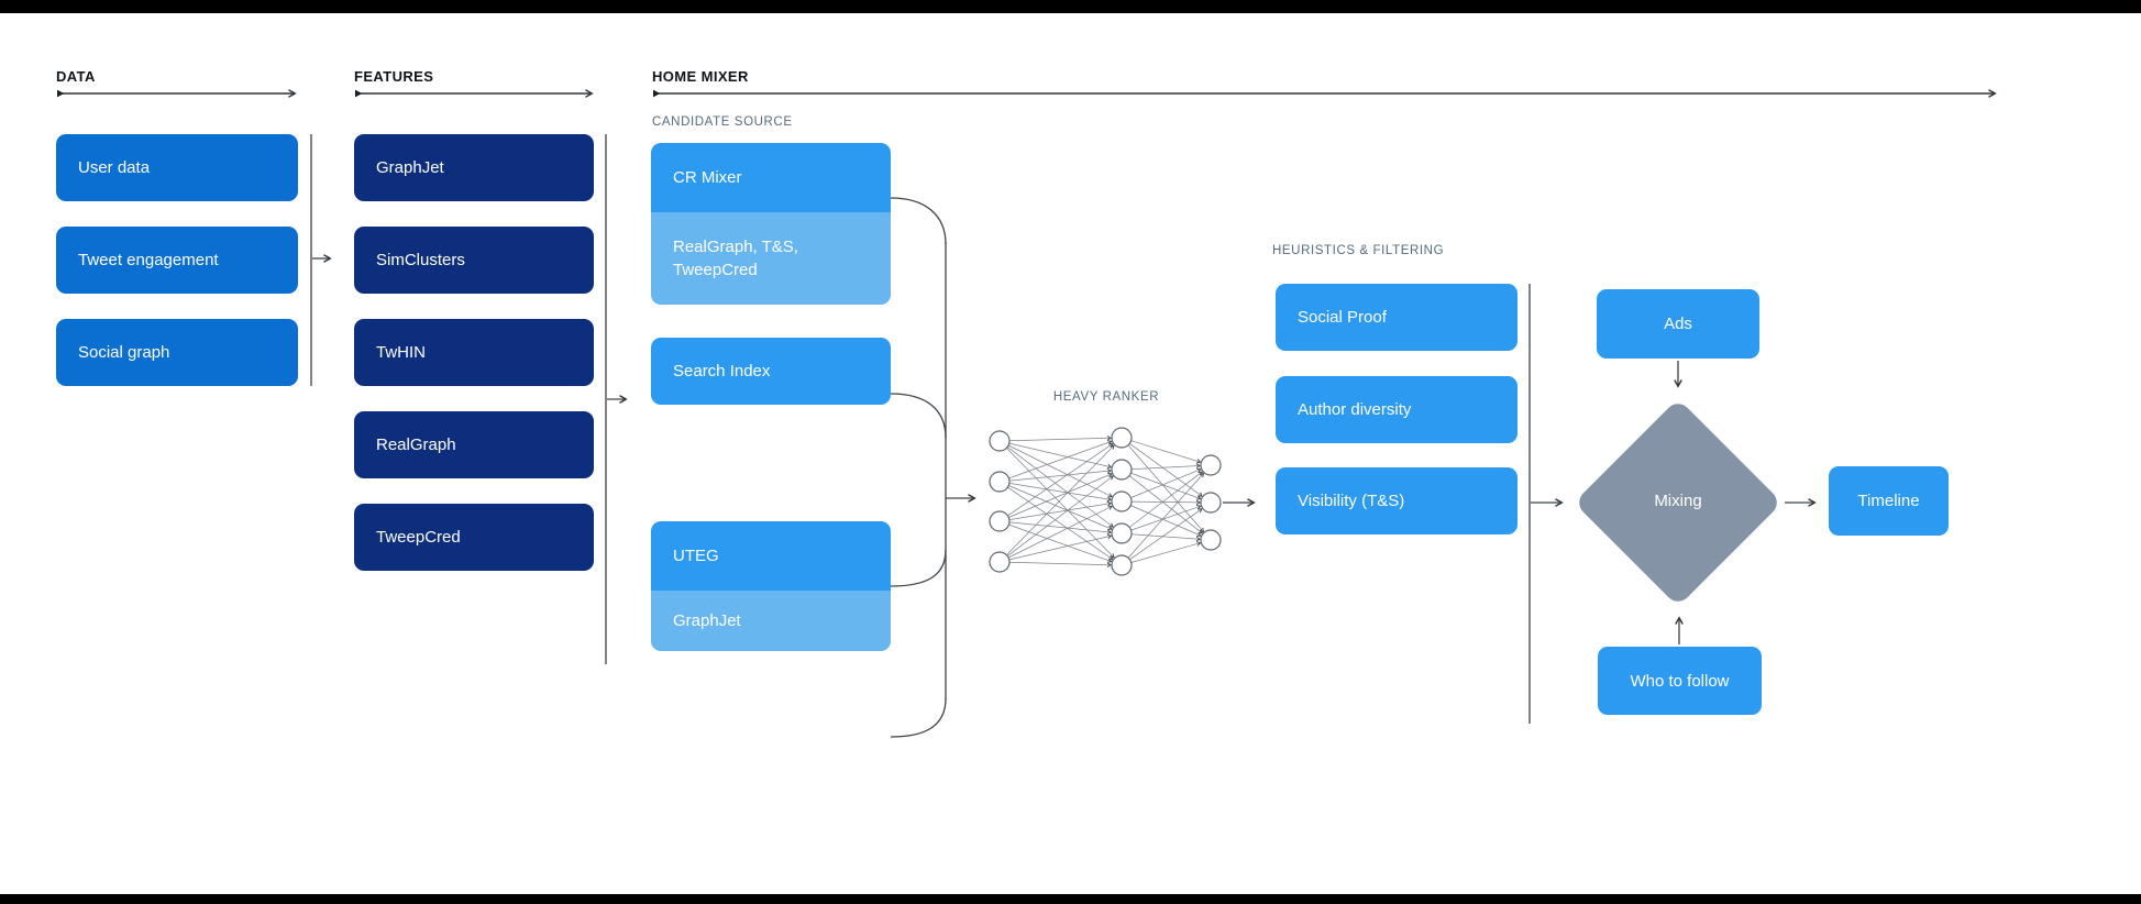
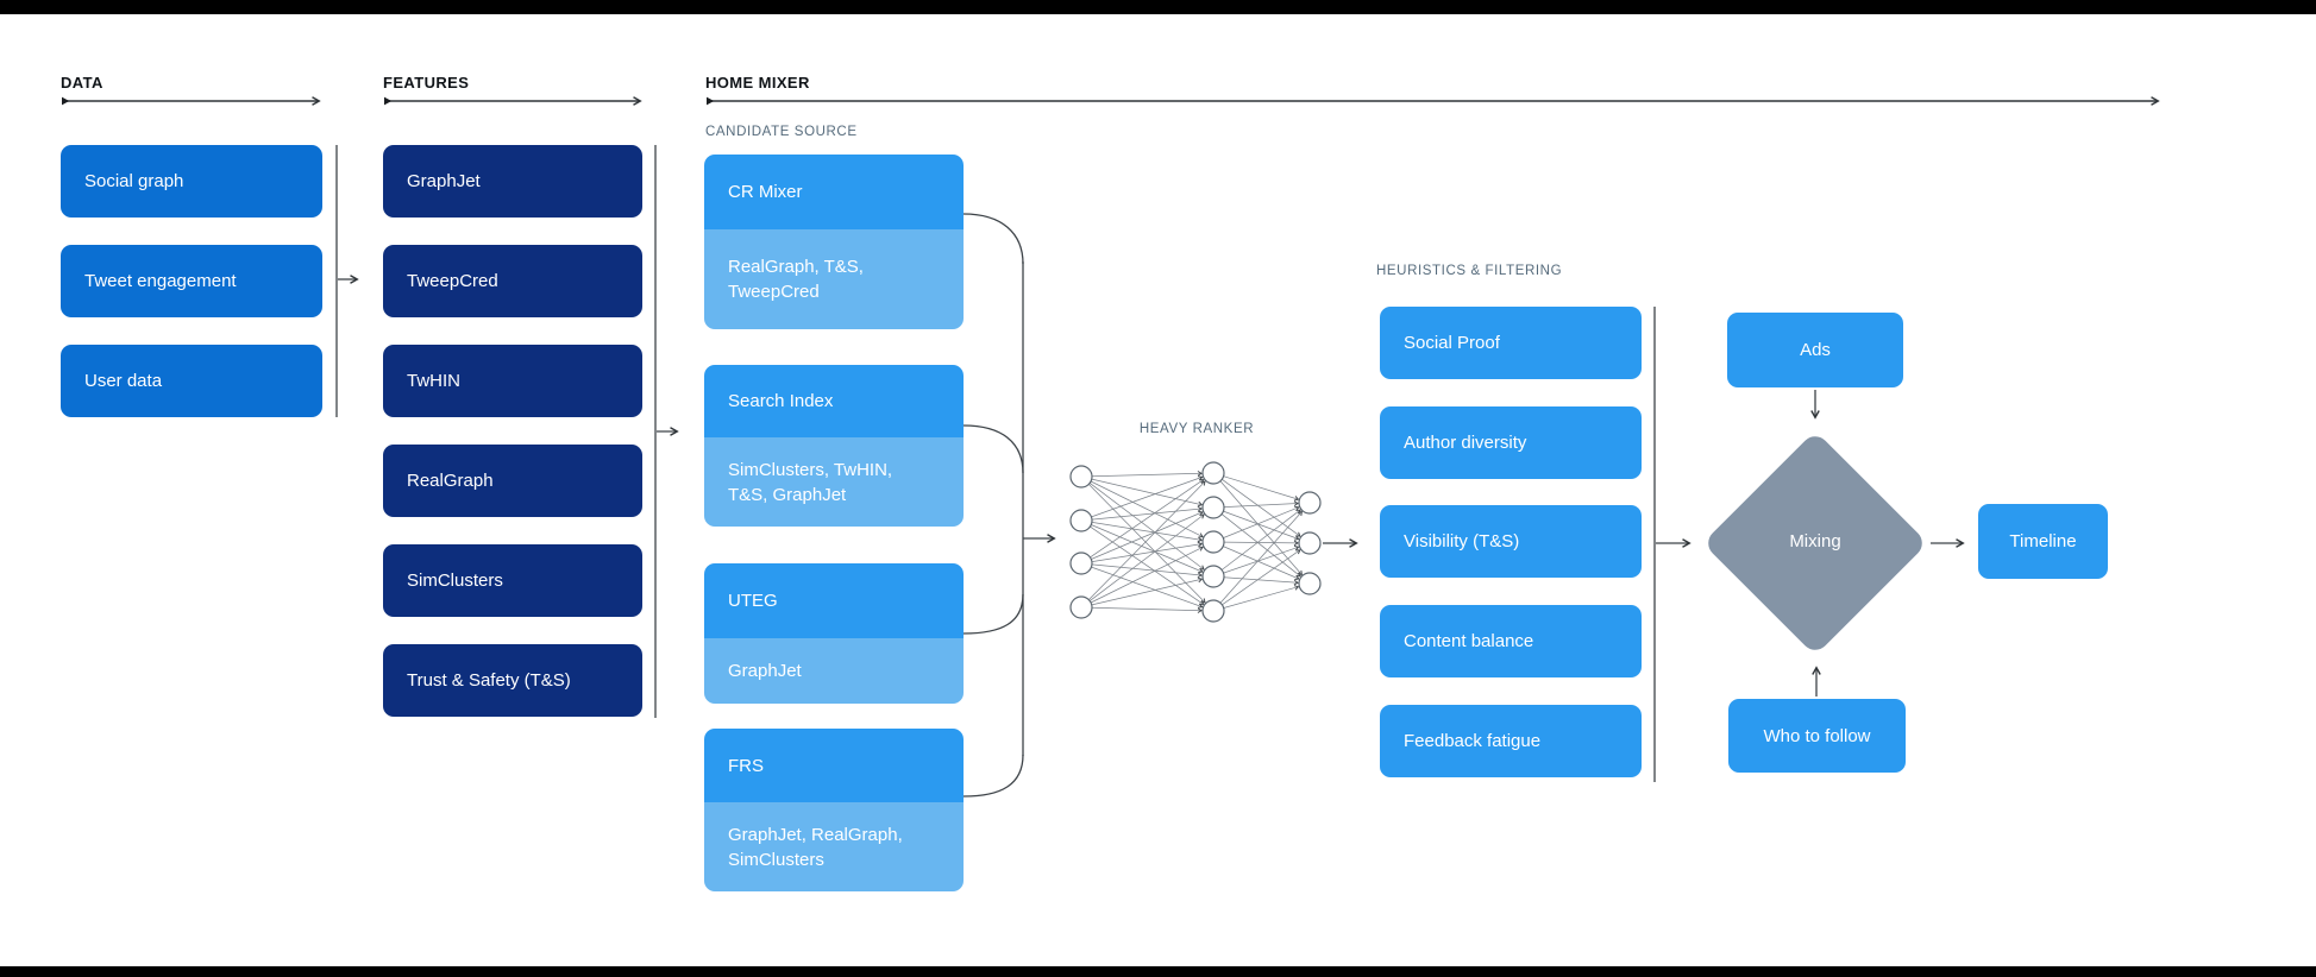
  DATA
  FEATURES
  HOME MIXER
  CANDIDATE SOURCE
  HEAVY RANKER
  HEURISTICS & FILTERING
- User data
+ Social graph
  Tweet engagement
- Social graph
+ User data
  GraphJet
- SimClusters
+ TweepCred
  TwHIN
  RealGraph
- TweepCred
+ SimClusters
+ Trust & Safety (T&S)
  CR Mixer
  RealGraph, T&S, TweepCred
  Search Index
+ SimClusters, TwHIN, T&S, GraphJet
  UTEG
  GraphJet
+ FRS
+ GraphJet, RealGraph, SimClusters
  Social Proof
  Author diversity
  Visibility (T&S)
+ Content balance
+ Feedback fatigue
  Ads
  Mixing
  Who to follow
  Timeline
